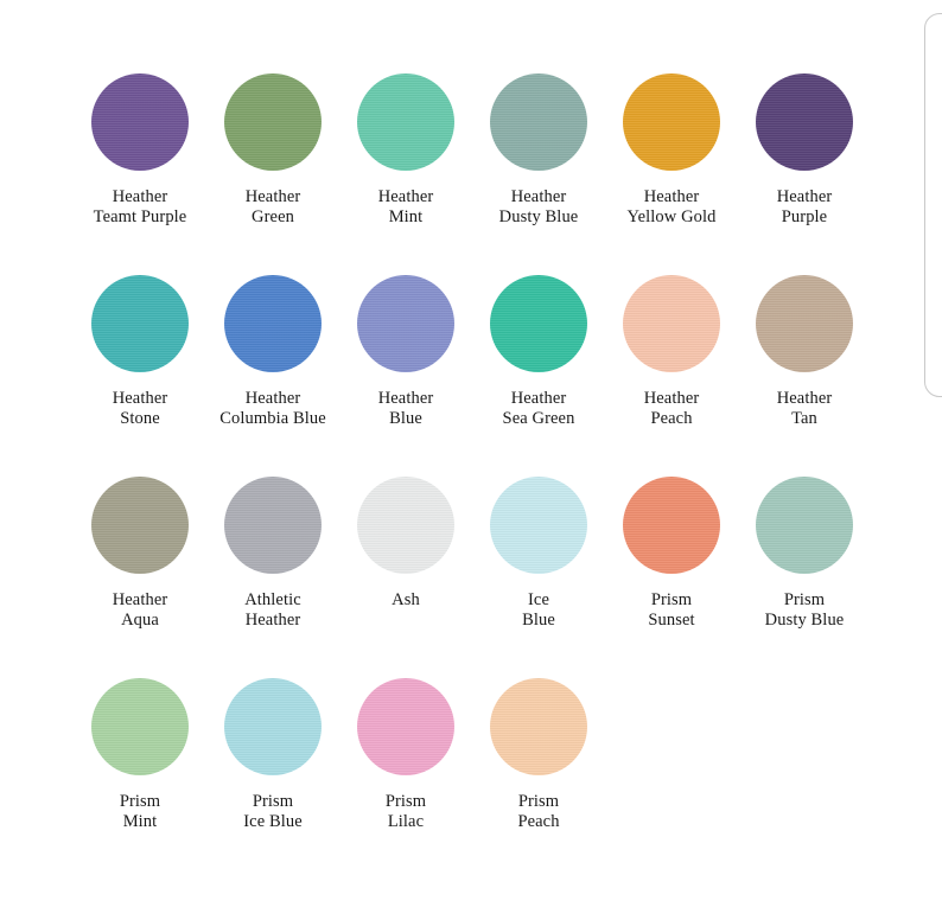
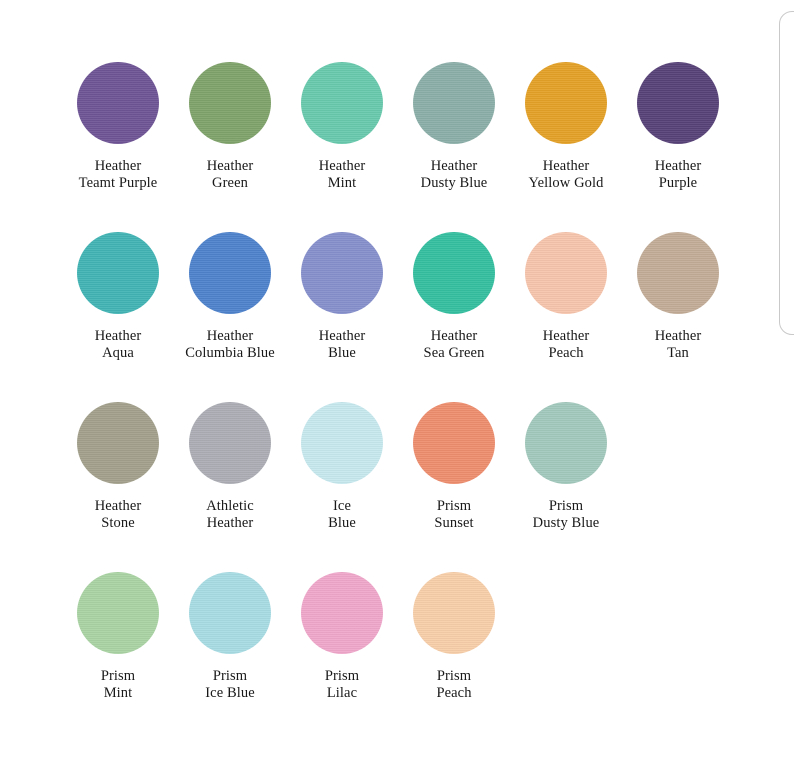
  Heather
  Teamt Purple
  Heather
  Green
  Heather
  Mint
  Heather
  Dusty Blue
  Heather
  Yellow Gold
  Heather
  Purple
  Heather
- Stone
+ Aqua
  Heather
  Columbia Blue
  Heather
  Blue
  Heather
  Sea Green
  Heather
  Peach
  Heather
  Tan
  Heather
- Aqua
+ Stone
  Athletic
  Heather
- Ash
  Ice
  Blue
  Prism
  Sunset
  Prism
  Dusty Blue
  Prism
  Mint
  Prism
  Ice Blue
  Prism
  Lilac
  Prism
  Peach
